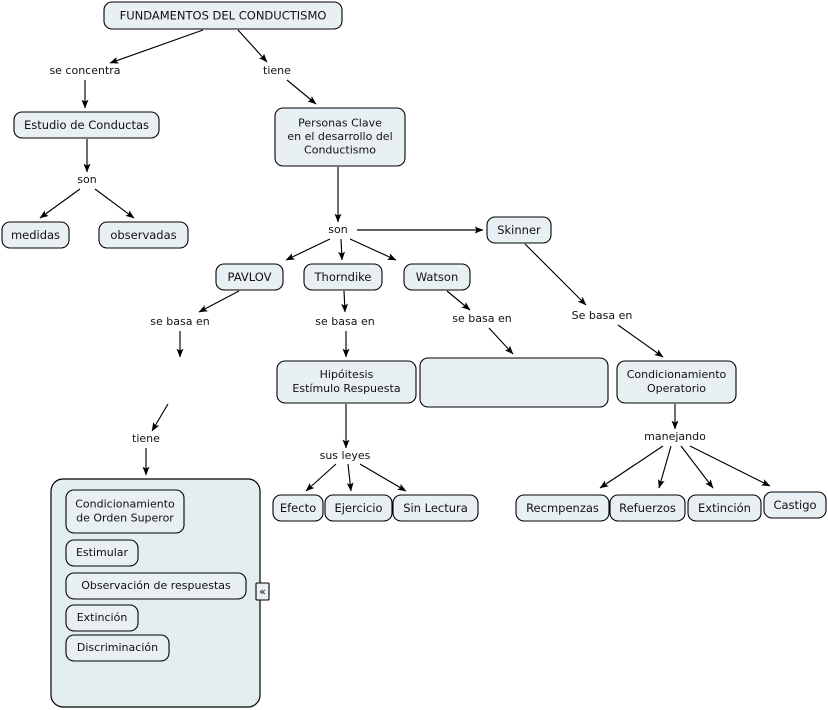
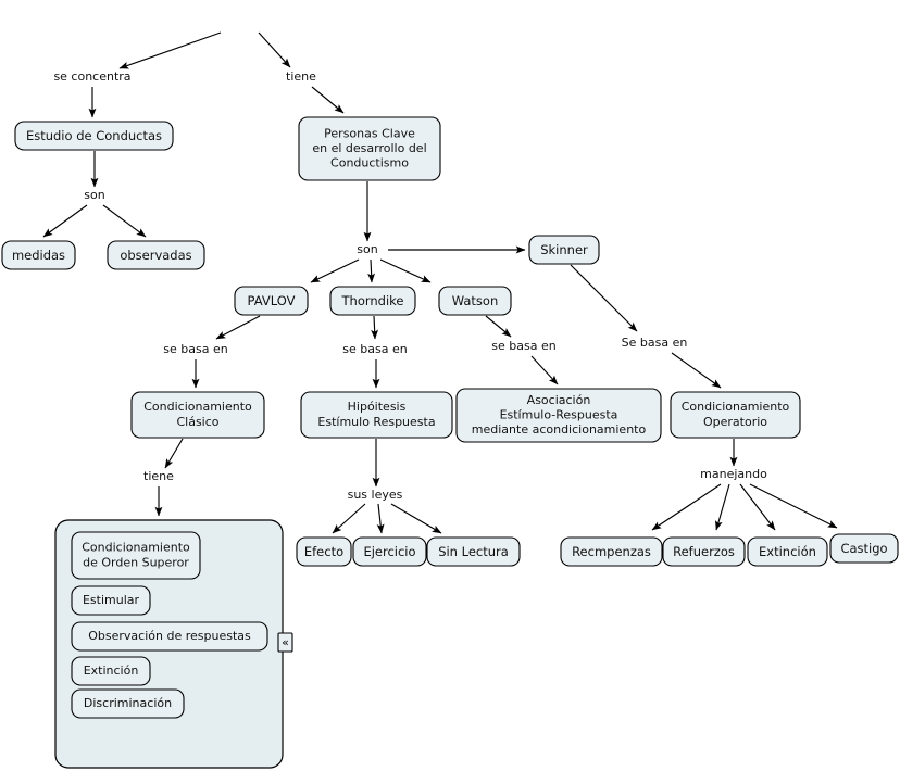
  Condicionamiento de Orden Superor
  Estimular
  Observación de respuestas
  Extinción
  Discriminación
  «
- FUNDAMENTOS DEL CONDUCTISMO
  Estudio de Conductas
  medidas
  observadas
  Personas Clave en el desarrollo del Conductismo
  PAVLOV
  Thorndike
  Watson
  Skinner
+ Condicionamiento Clásico
  Hipóitesis Estímulo Respuesta
+ Asociación Estímulo-Respuesta mediante acondicionamiento
  Condicionamiento Operatorio
  Efecto
  Ejercicio
  Sin Lectura
  Recmpenzas
  Refuerzos
  Extinción
  Castigo
  se concentra
  tiene
  son
  son
  se basa en
  se basa en
  se basa en
  Se basa en
  tiene
  sus leyes
  manejando
